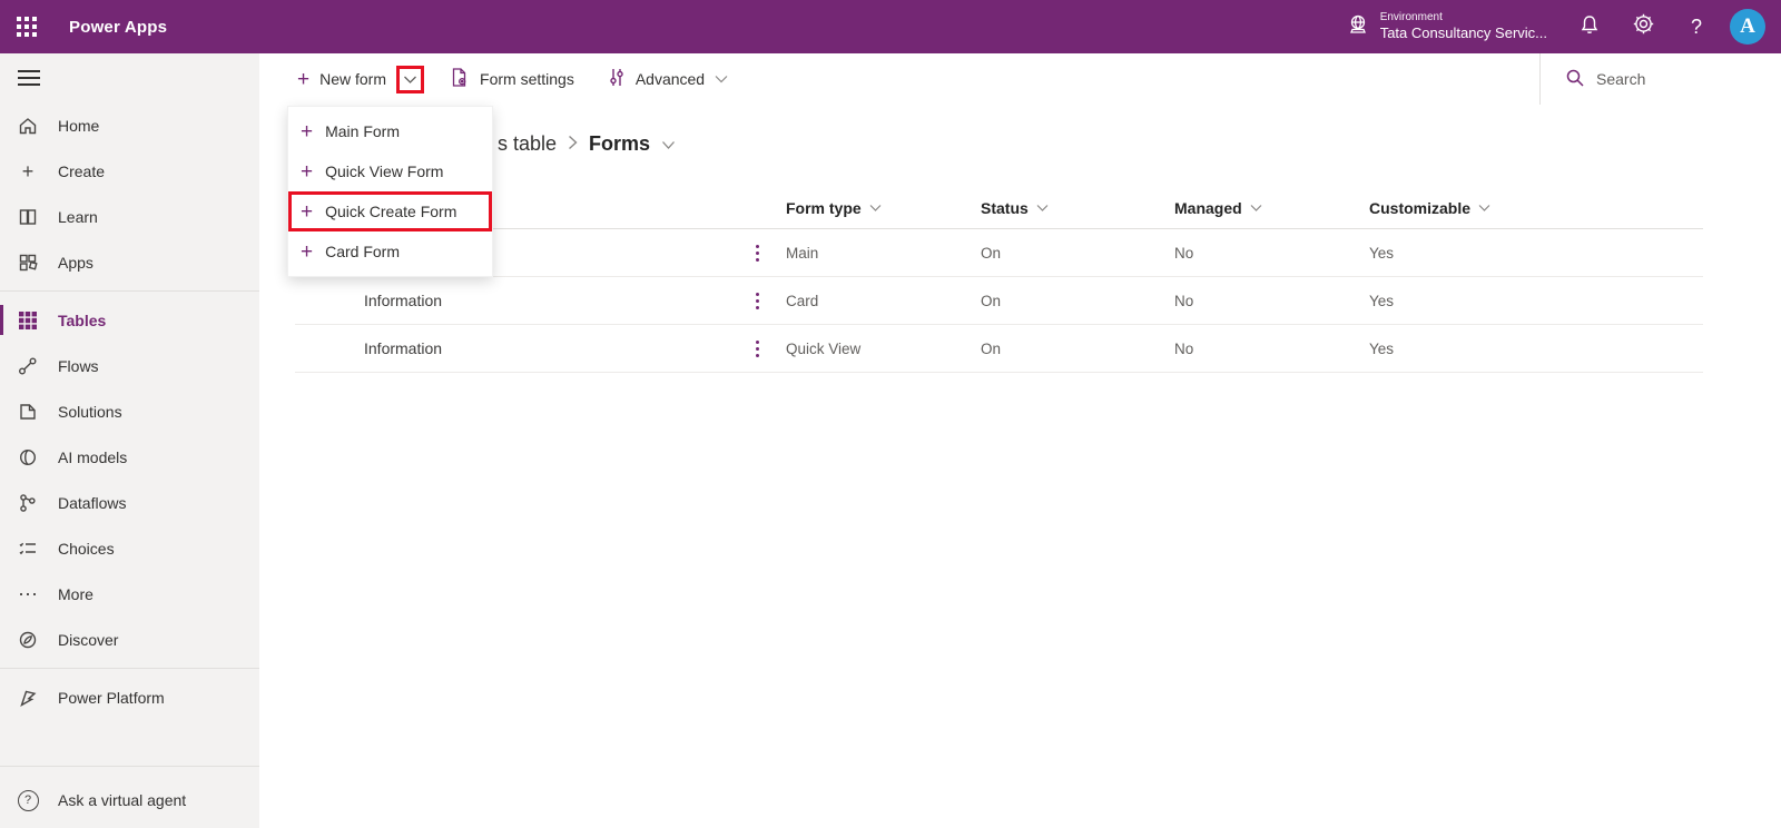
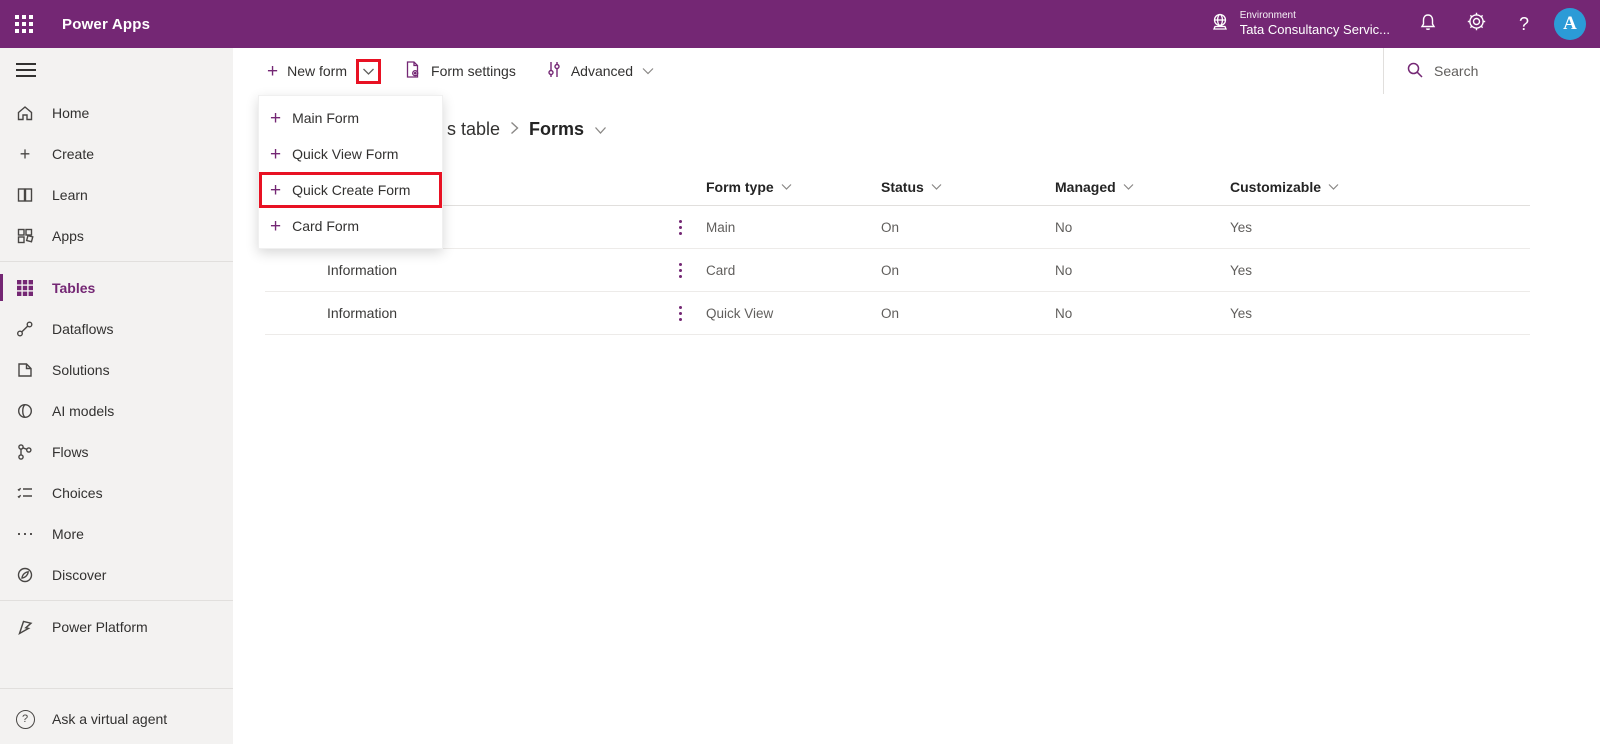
  Power Apps
  Environment
  Tata Consultancy Servic...
  ?
  A
  Home
  +
  Create
  Learn
  Apps
  Tables
- Flows
+ Dataflows
  Solutions
  AI models
- Dataflows
+ Flows
  Choices
  ⋯
  More
  Discover
  Power Platform
  ?
  Ask a virtual agent
  +
  New form
  Form settings
  Advanced
  Search
  s table
  Forms
  Form type
  Status
  Managed
  Customizable
  Main
  On
  No
  Yes
  Information
  Card
  On
  No
  Yes
  Information
  Quick View
  On
  No
  Yes
  +
  Main Form
  +
  Quick View Form
  +
  Quick Create Form
  +
  Card Form
